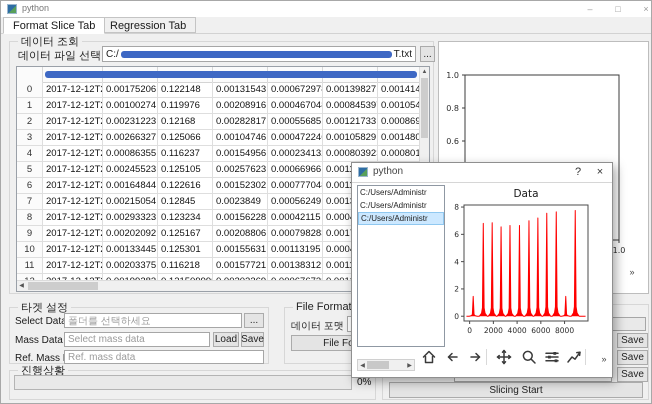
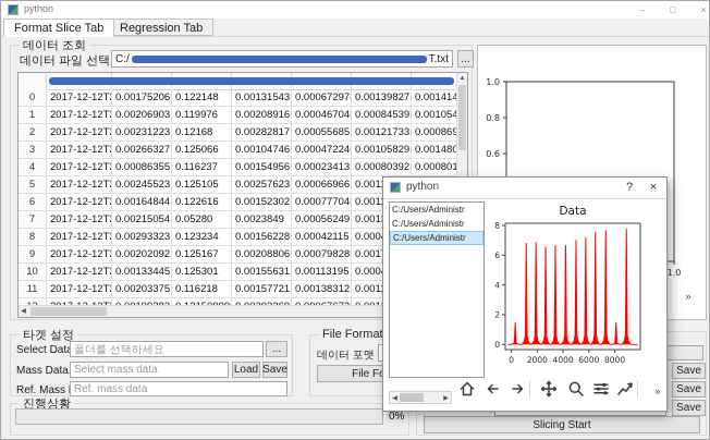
  python
  –
  □
  ×
  Format Slice Tab
  Regression Tab
  데이터 조회
  데이터 파일 선택
  C:/
  T.txt
  ...
  0
  2017-12-12T
  0.00175206
  0.122148
  0.00131543
  0.00067297
  0.00139827
  0.001414
  1
  2017-12-12T
- 0.00100274
+ 0.00206903
  0.119976
  0.00208916
  0.00046704
  0.00084539
  0.001054
  2
  2017-12-12T
  0.00231223
  0.12168
  0.00282817
  0.00055685
  0.00121733
  3
  2017-12-12T
  0.00266327
  0.125066
  0.00104746
  0.00047224
  0.00105829
  0.001480
  4
  2017-12-12T
  0.00086355
  0.116237
  0.00154956
  0.00023413
  0.00080392
  0.000801
  5
  2017-12-12T
  0.00245523
  0.125105
  0.00257623
  0.00066966
  6
  2017-12-12T
  0.00164844
  0.122616
  0.00152302
  0.00077704
  7
  2017-12-12T
  0.00215054
- 0.12845
+ 0.05280
  0.0023849
  0.00056249
  8
  2017-12-12T
  0.00293323
  0.123234
  0.00156228
  0.00042115
  9
  2017-12-12T
  0.00202092
  0.125167
  0.00208806
  0.00079828
  10
  2017-12-12T
  0.00133445
  0.125301
  0.00155631
  0.00113195
  11
  2017-12-12T
  0.00203375
  0.116218
  0.00157721
  0.00138312
  1.0
  0.6
  0.8
  1.0
  »
  타겟 설정
  폴더를 선택하세요
  ...
  Mass Data
  Select mass data
  Load
  Save
  Ref. mass data
  데이터 포맷
  진행상황
  0%
  Save
  Save
  Save
  Slicing Start
  python
  ?
  ×
  C:/Users/Administr
  C:/Users/Administr
  C:/Users/Administr
  Data
  0
  2000
  4000
  6000
  8000
  0
  2
  4
  6
  8
  »
